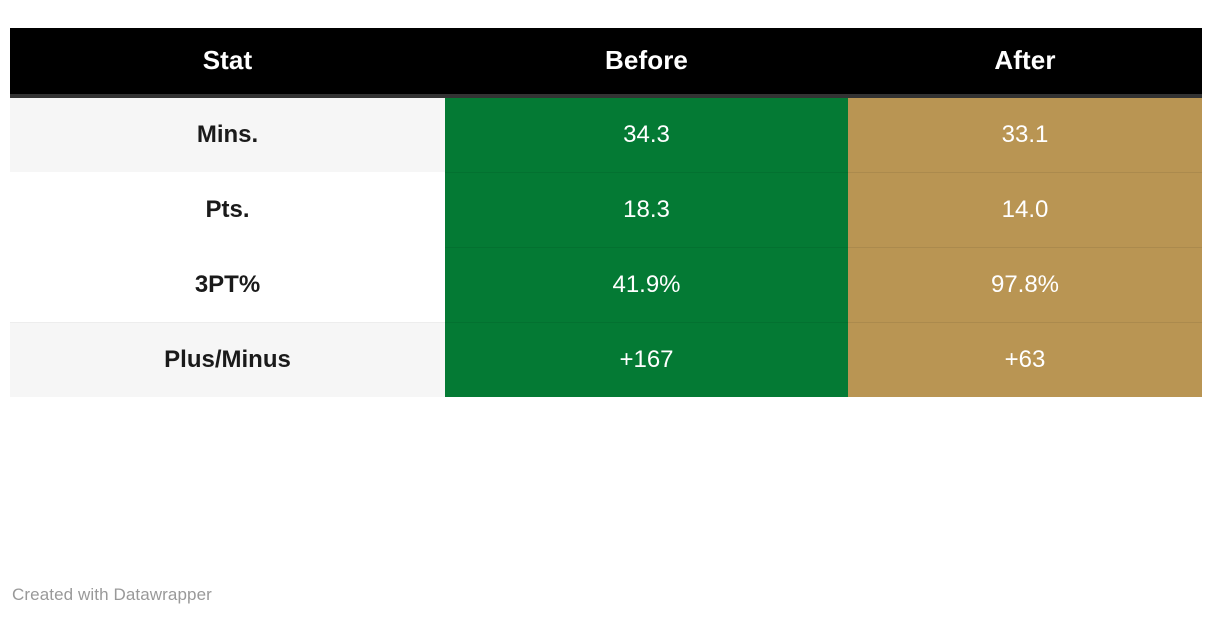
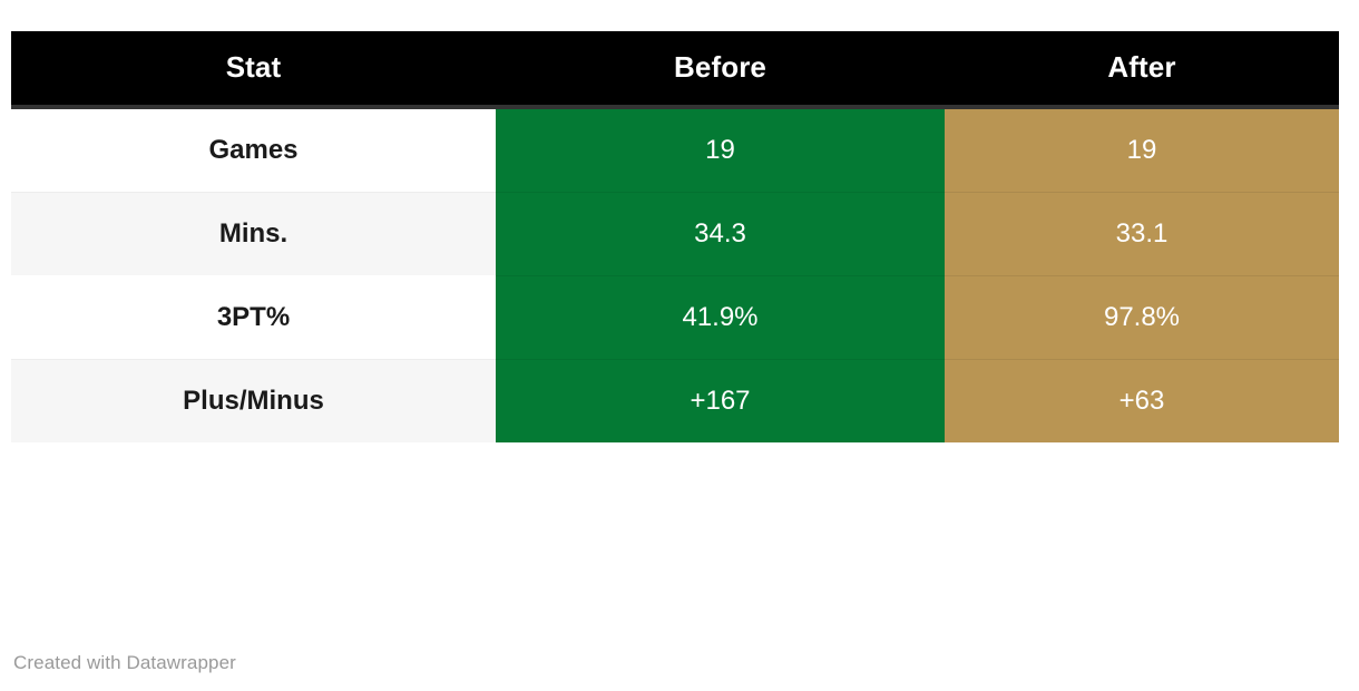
  Stat	Before	After
+ Games	19	19
  Mins.	34.3	33.1
- Pts.	18.3	14.0
  3PT%	41.9%	97.8%
  Plus/Minus	+167	+63
  Created with Datawrapper
